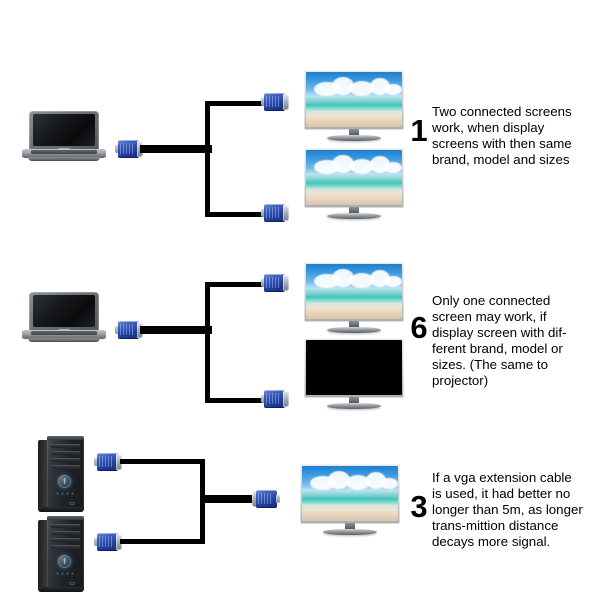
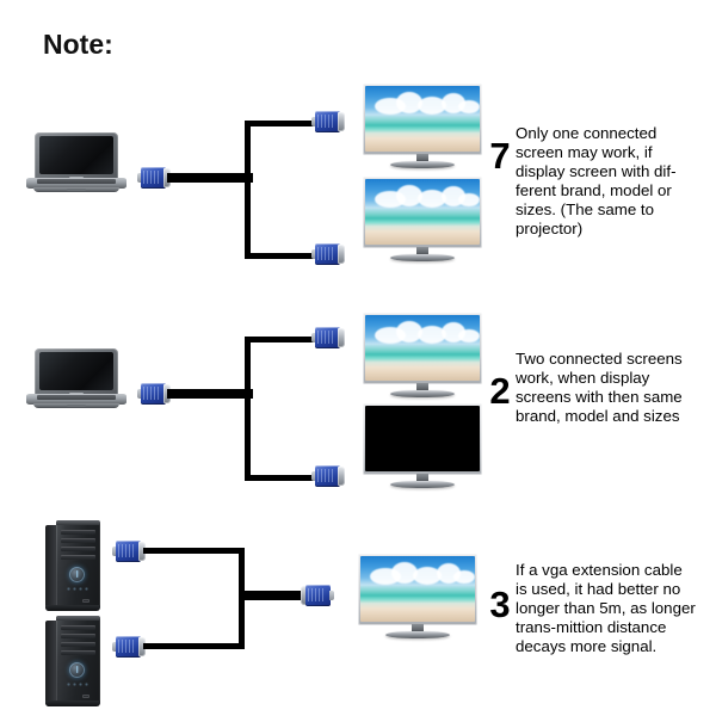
+ Note:
- 1
+ 7
- Two connected screens work, when display screens with then same brand, model and sizes
+ Only one connected screen may work, if display screen with dif-ferent brand, model or sizes. (The same to projector)
- 6
+ 2
- Only one connected screen may work, if display screen with dif-ferent brand, model or sizes. (The same to projector)
+ Two connected screens work, when display screens with then same brand, model and sizes
  3
  If a vga extension cable is used, it had better no longer than 5m, as longer trans-mittion distance decays more signal.
